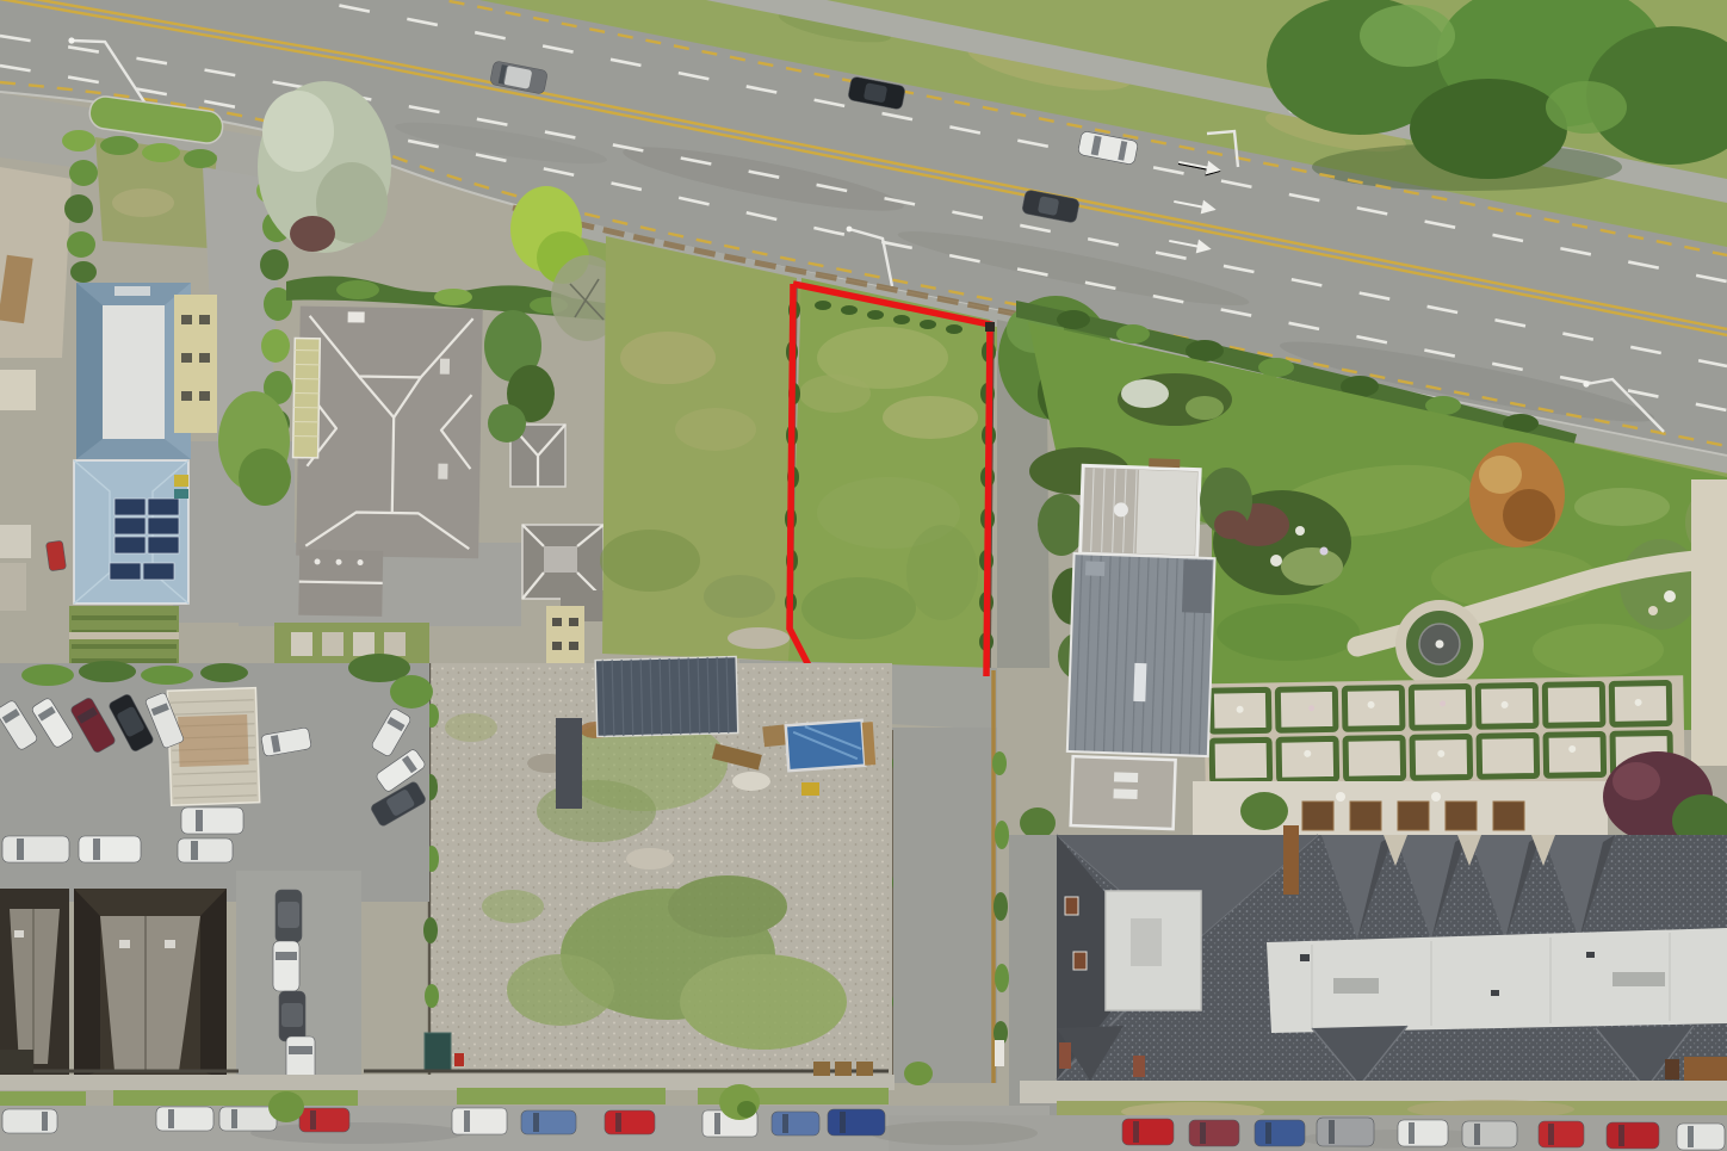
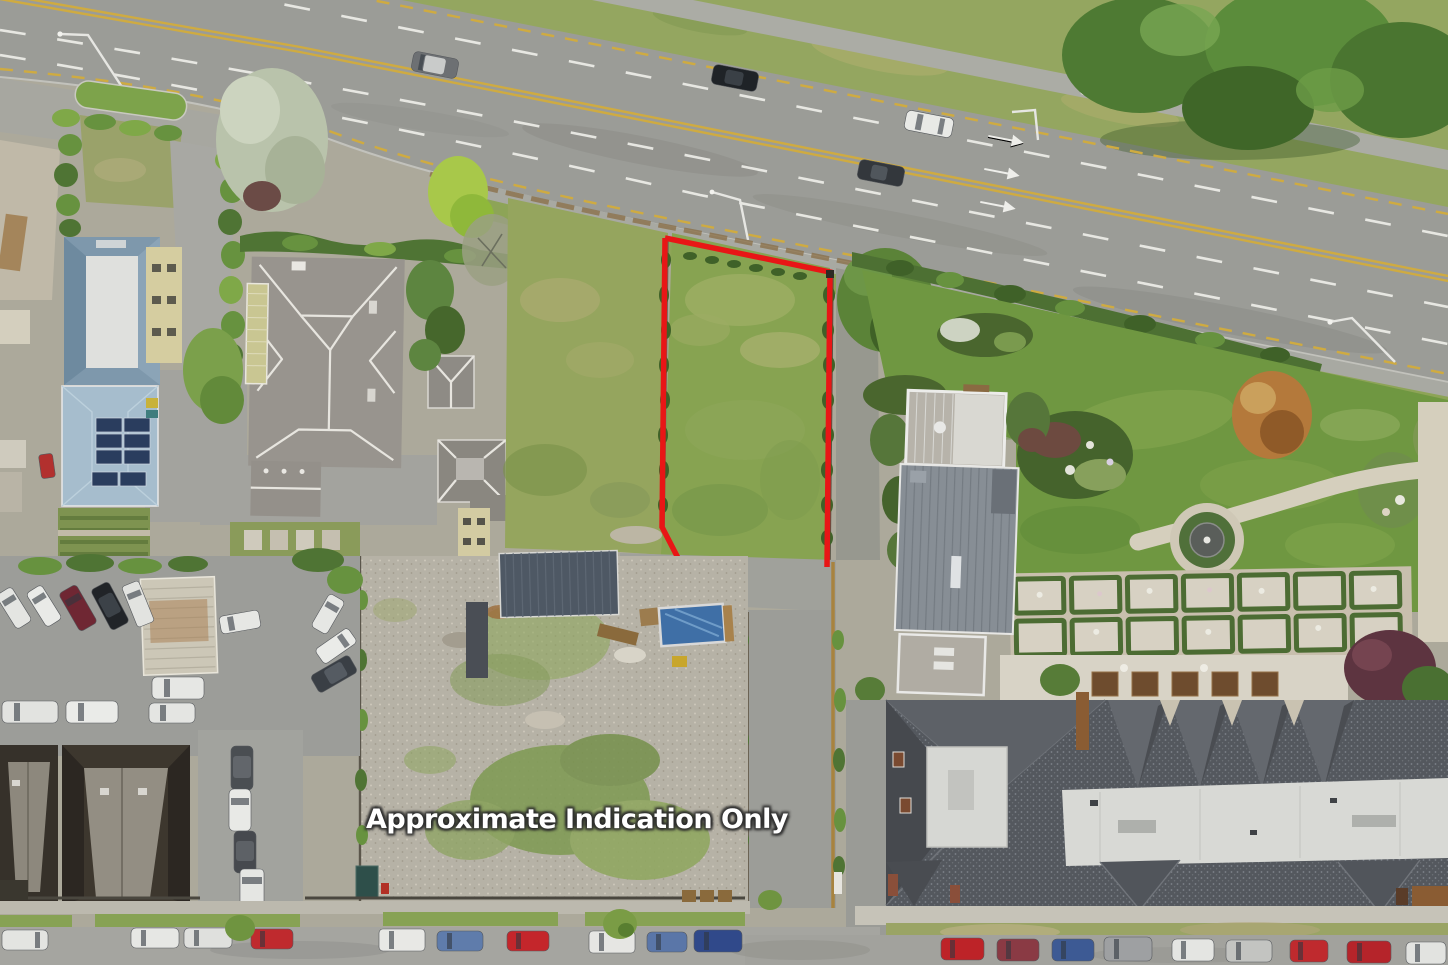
+ Approximate Indication Only
